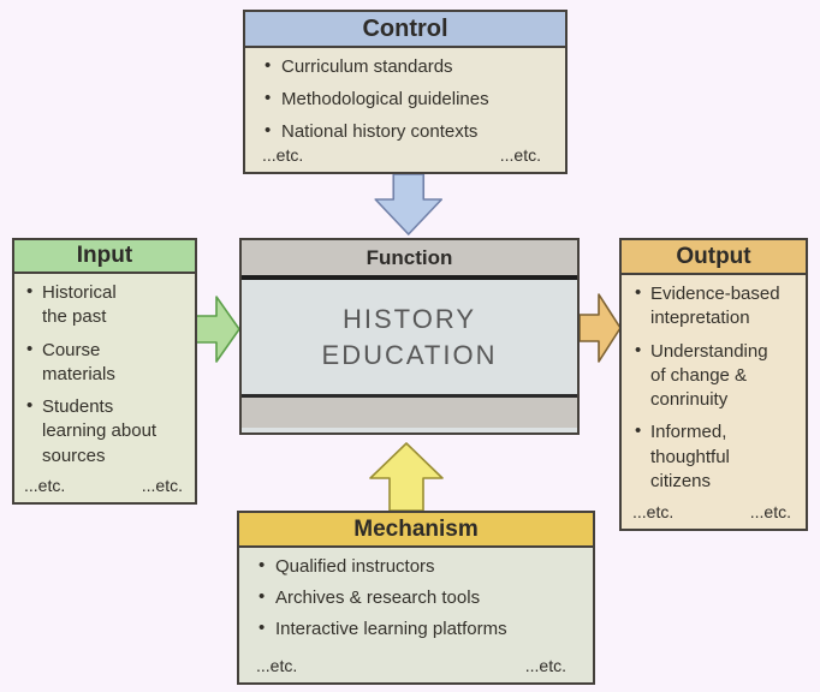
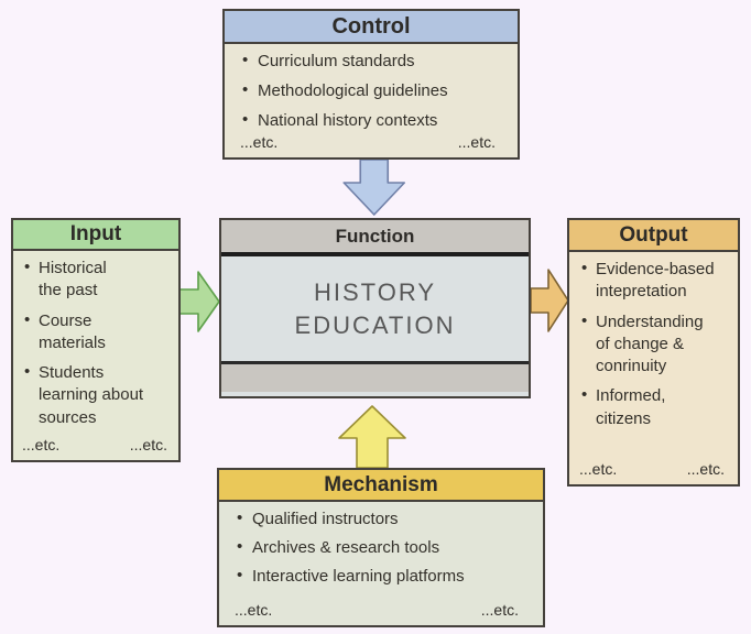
  Control
  Curriculum standards
  Methodological guidelines
  National history contexts
  ...etc.
  ...etc.
  Input
  Historical
  the past
  Course
  materials
  Students
  learning about
  sources
  ...etc.
  ...etc.
  Function
  HISTORY
  EDUCATION
  Output
  Evidence-based
  intepretation
  Understanding
  of change &
  conrinuity
  Informed,
- thoughtful
  citizens
  ...etc.
  ...etc.
  Mechanism
  Qualified instructors
  Archives & research tools
  Interactive learning platforms
  ...etc.
  ...etc.
